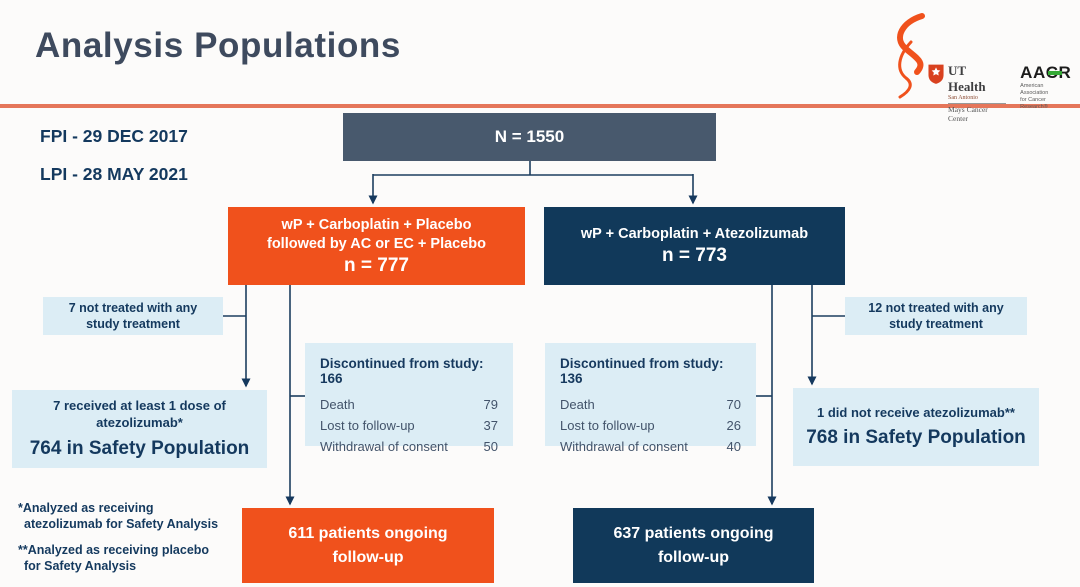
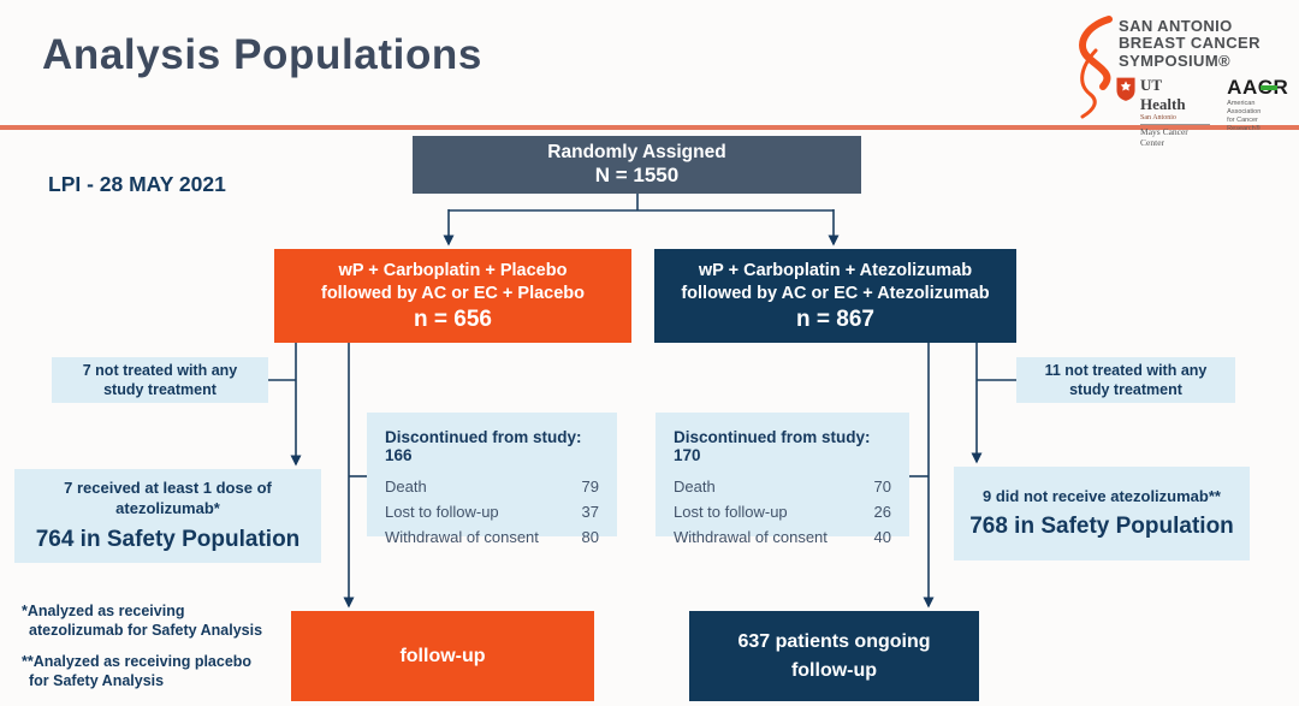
  Analysis Populations
+ SAN ANTONIO
+ BREAST CANCER
+ SYMPOSIUM®
  UT Health
  Mays Cancer Center
  AAR
- FPI - 29 DEC 2017
  LPI - 28 MAY 2021
+ Randomly Assigned
  N = 1550
  wP + Carboplatin + Placebo
  followed by AC or EC + Placebo
- n = 777
+ n = 656
  wP + Carboplatin + Atezolizumab
+ followed by AC or EC + Atezolizumab
- n = 773
+ n = 867
  7 not treated with any
  study treatment
- 12 not treated with any
+ 11 not treated with any
  study treatment
  7 received at least 1 dose of
  atezolizumab*
  764 in Safety Population
- 1 did not receive atezolizumab**
+ 9 did not receive atezolizumab**
  768 in Safety Population
  Discontinued from study: 166
  Death
  79
  Lost to follow-up
  37
  Withdrawal of consent
- 50
+ 80
- Discontinued from study: 136
+ Discontinued from study: 170
  Death
  70
  Lost to follow-up
  26
  Withdrawal of consent
  40
- 611 patients ongoing
  follow-up
  637 patients ongoing
  follow-up
  *Analyzed as receiving
  atezolizumab for Safety Analysis
  **Analyzed as receiving placebo
  for Safety Analysis
